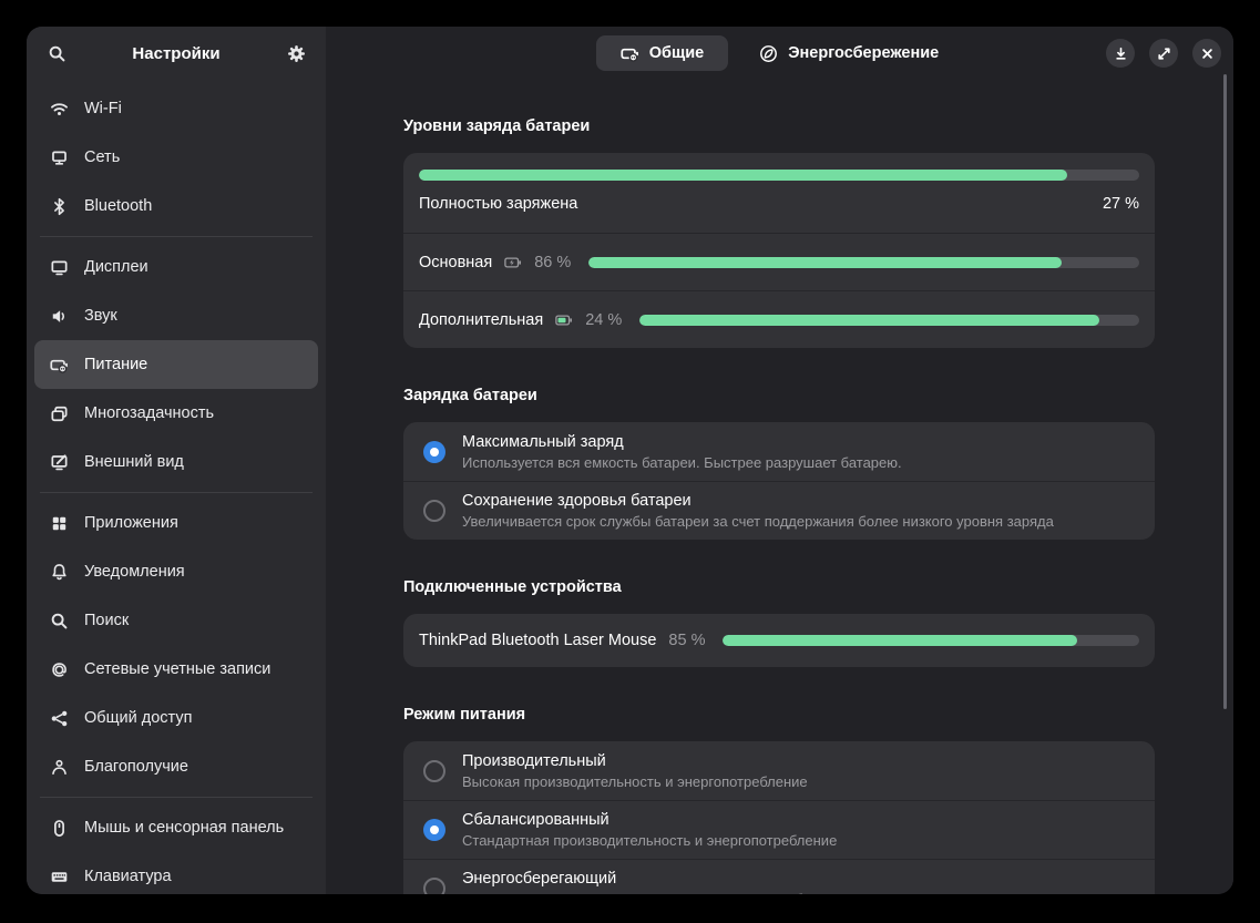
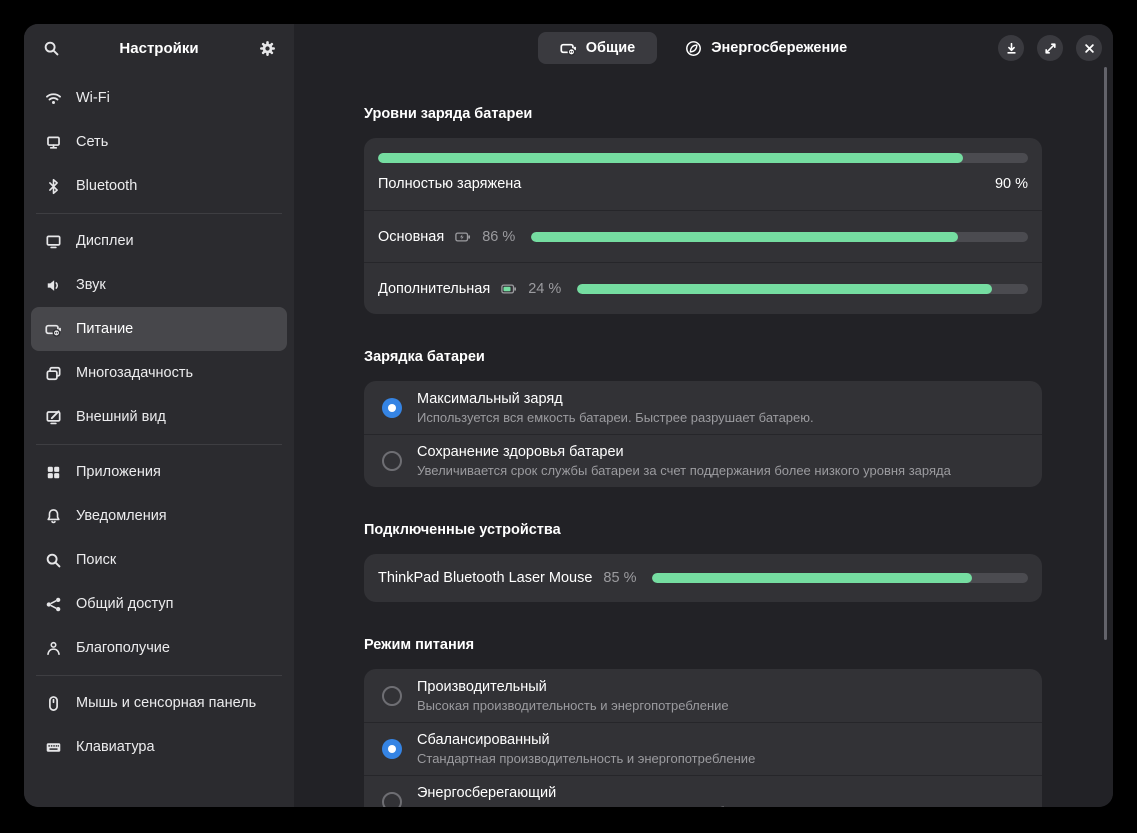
  Настройки
  Wi-Fi
  Сеть
  Bluetooth
  Дисплеи
  Звук
  Питание
  Многозадачность
  Внешний вид
  Приложения
  Уведомления
  Поиск
- Сетевые учетные записи
  Общий доступ
  Благополучие
  Мышь и сенсорная панель
  Клавиатура
  Общие
  Энергосбережение
  Уровни заряда батареи
  Полностью заряжена
- 27 %
+ 90 %
  Основная
  86 %
  Дополнительная
  24 %
  Зарядка батареи
  Максимальный заряд
  Используется вся емкость батареи. Быстрее разрушает батарею.
  Сохранение здоровья батареи
  Увеличивается срок службы батареи за счет поддержания более низкого уровня заряда
  Подключенные устройства
  ThinkPad Bluetooth Laser Mouse
  85 %
  Режим питания
  Производительный
  Высокая производительность и энергопотребление
  Сбалансированный
  Стандартная производительность и энергопотребление
  Энергосберегающий
